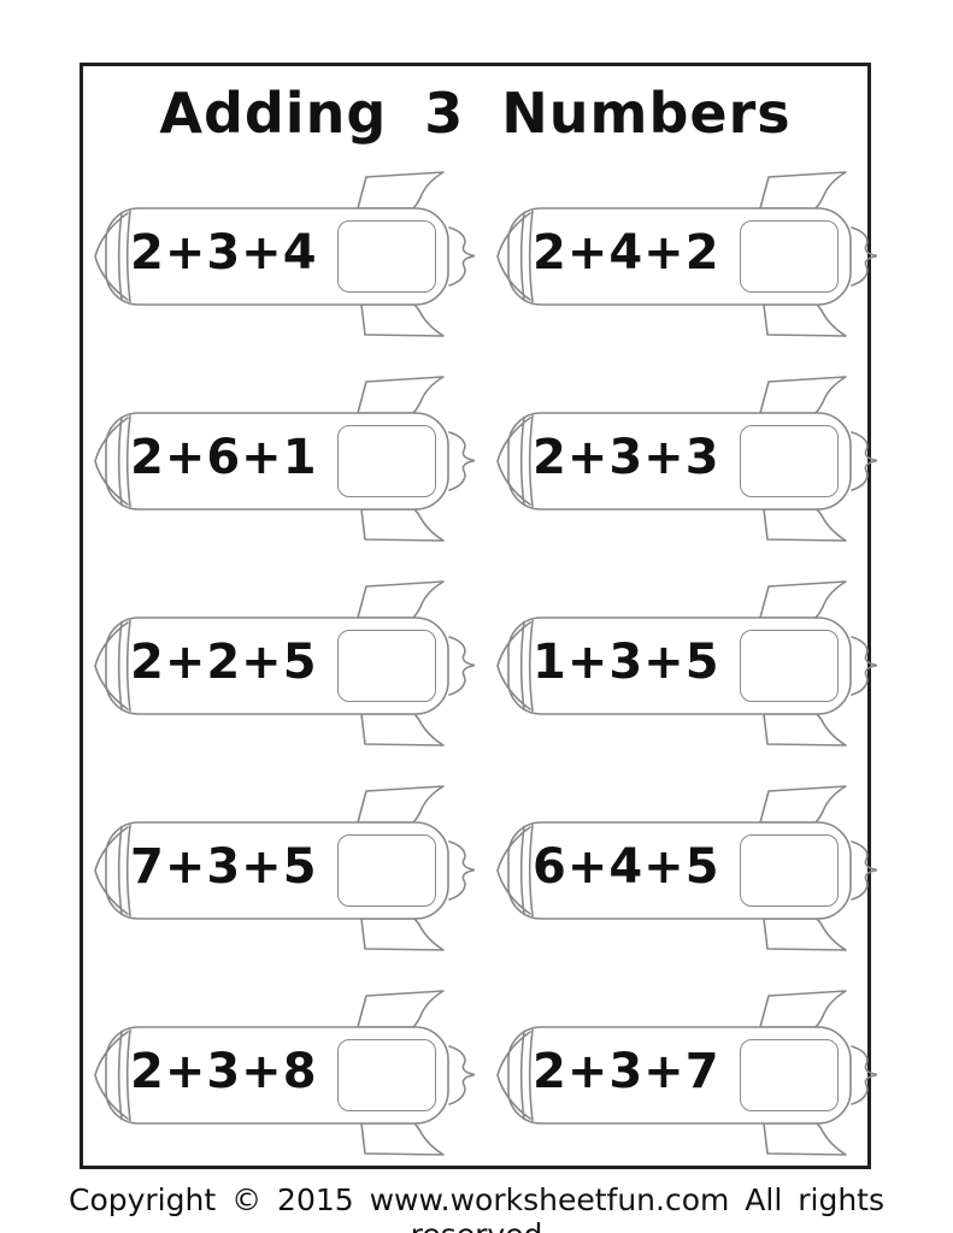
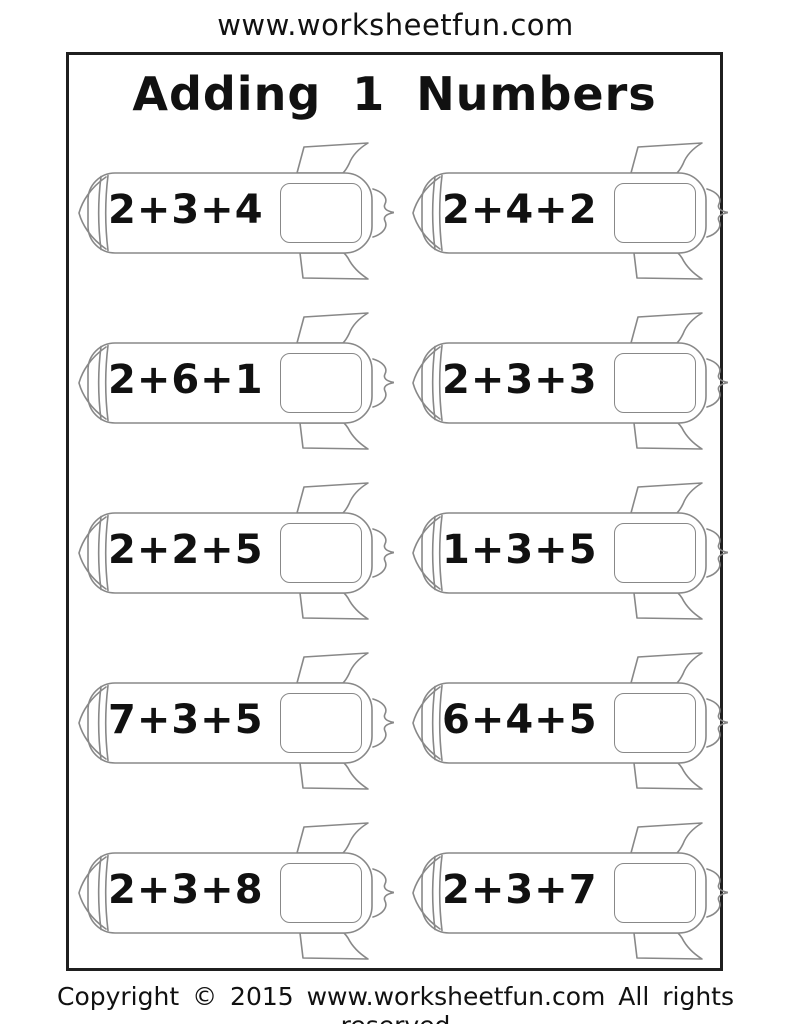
+ www.worksheetfun.com
- Adding 3 Numbers
+ Adding 1 Numbers
  2+3+4
  2+4+2
  2+6+1
  2+3+3
  2+2+5
  1+3+5
  7+3+5
  6+4+5
  2+3+8
  2+3+7
  Copyright © 2015 www.worksheetfun.com All rights
